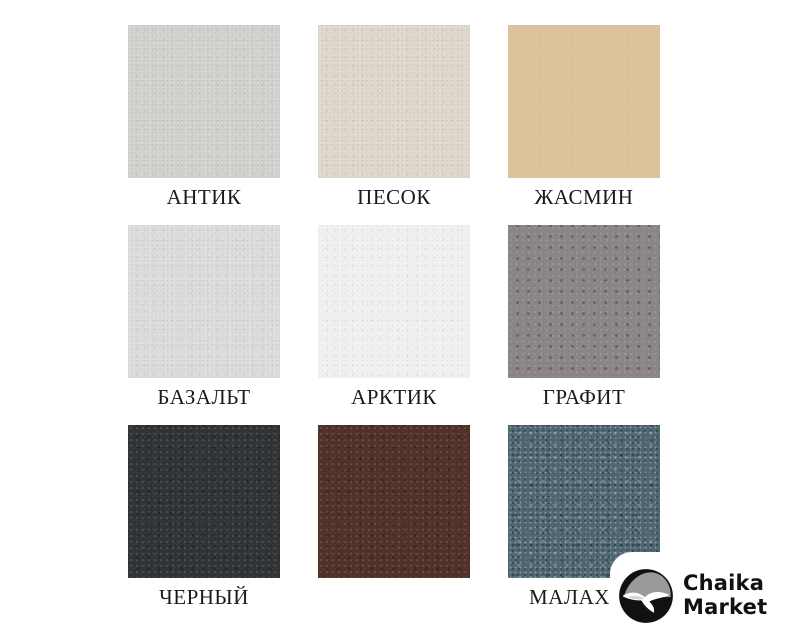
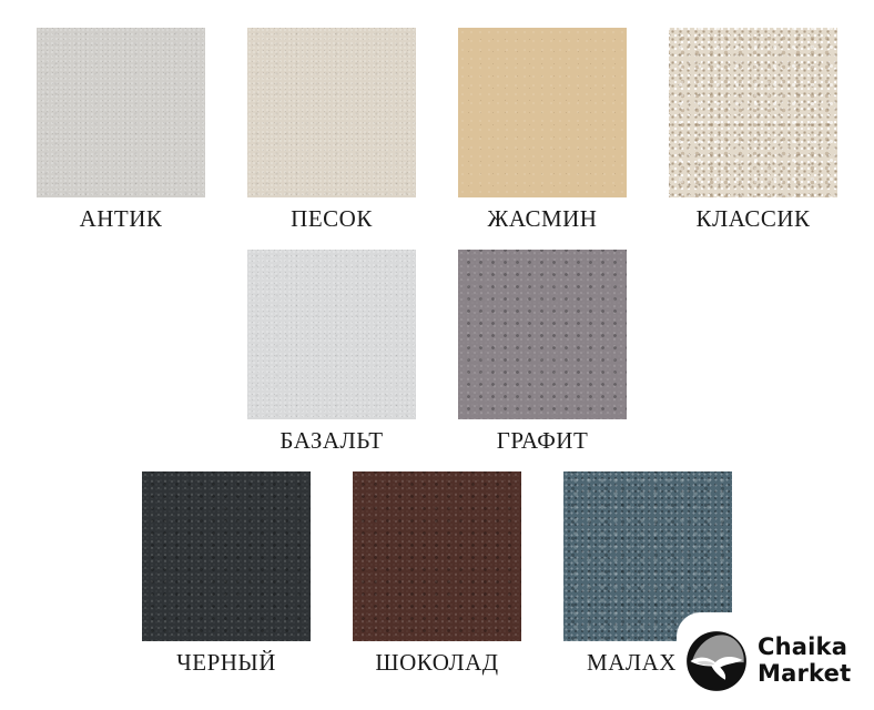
  АНТИК
  ПЕСОК
  ЖАСМИН
+ КЛАССИК
  БАЗАЛЬТ
- АРКТИК
  ГРАФИТ
  ЧЕРНЫЙ
+ ШОКОЛАД
  МАЛАХ
  Chaika
  Market
